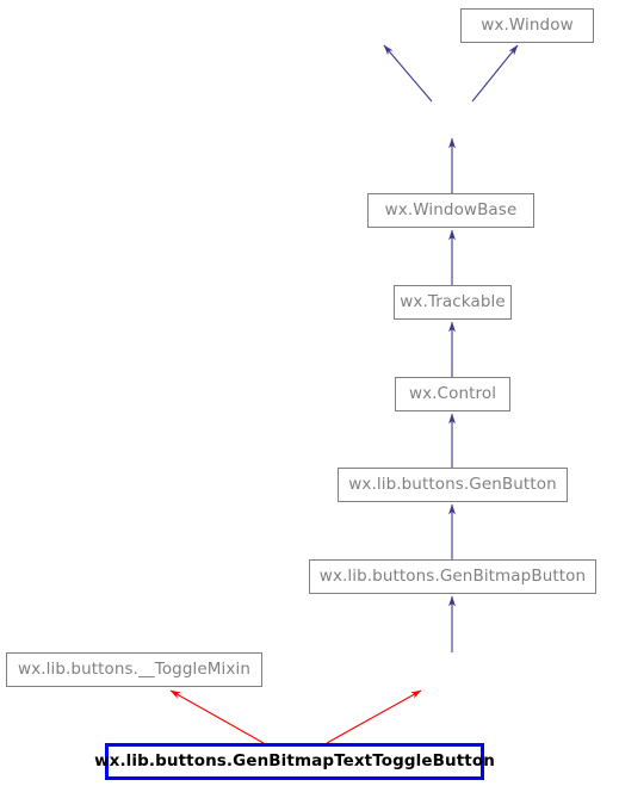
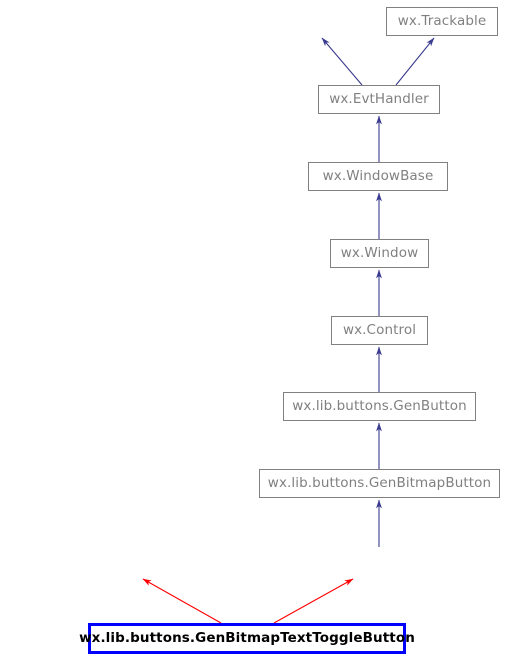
- wx.Window
+ wx.Trackable
+ wx.EvtHandler
  wx.WindowBase
- wx.Trackable
+ wx.Window
  wx.Control
  wx.lib.buttons.GenButton
  wx.lib.buttons.GenBitmapButton
- wx.lib.buttons.__ToggleMixin
  wx.lib.buttons.GenBitmapTextToggleButton
